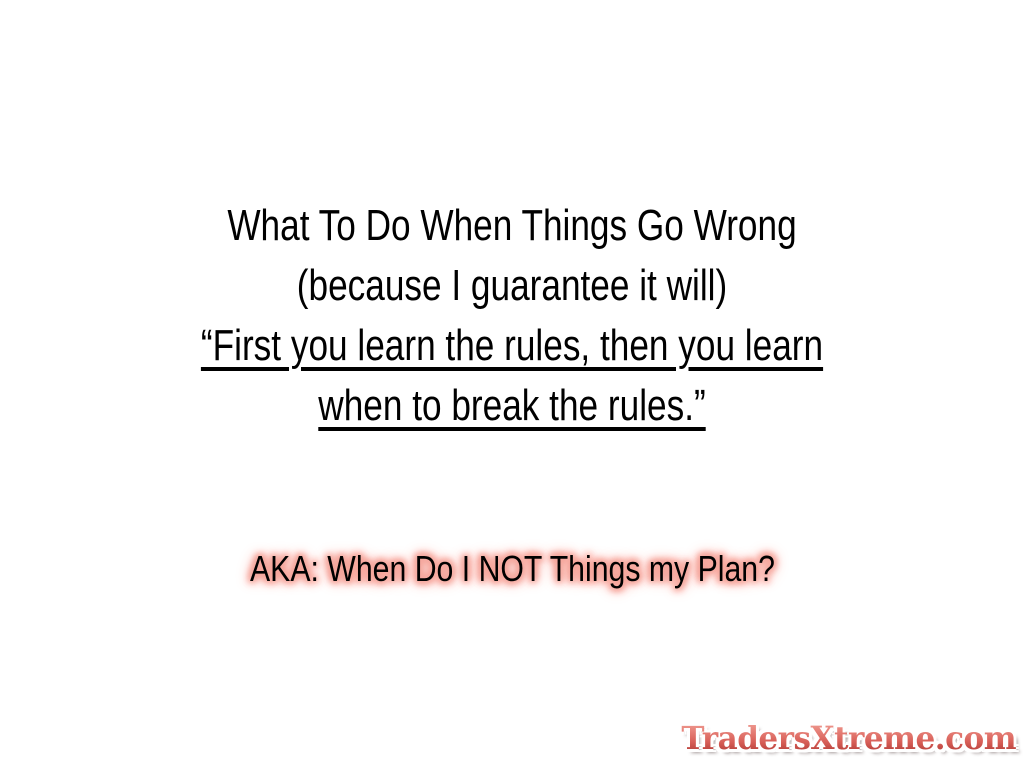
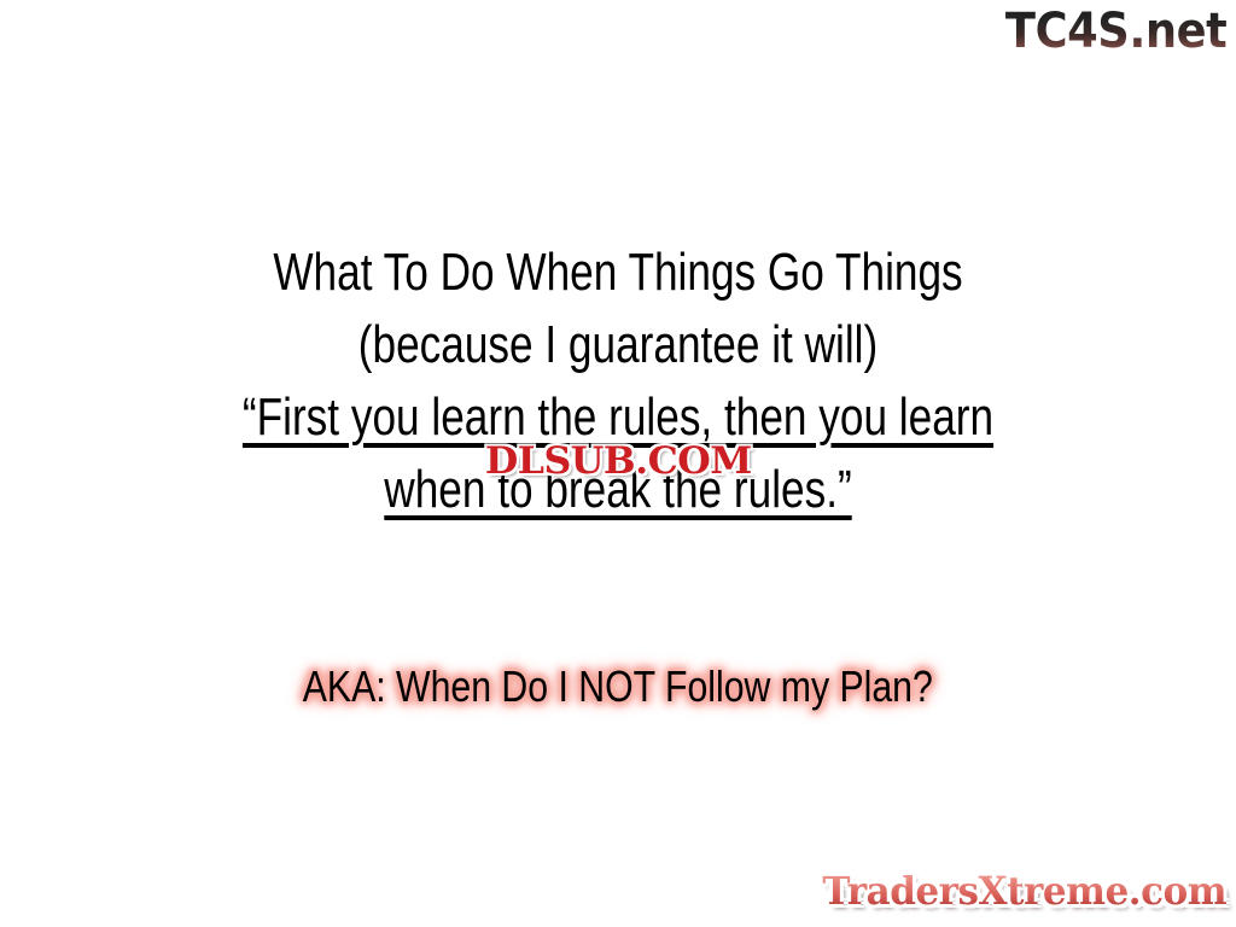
+ TC4S.net
- What To Do When Things Go Wrong
+ What To Do When Things Go Things
  (because I guarantee it will)
  “First you learn the rules, then you learn
  when to break the rules.”
+ DLSUB.COM
- AKA: When Do I NOT Things my Plan?
+ AKA: When Do I NOT Follow my Plan?
  TradersXtreme.com
